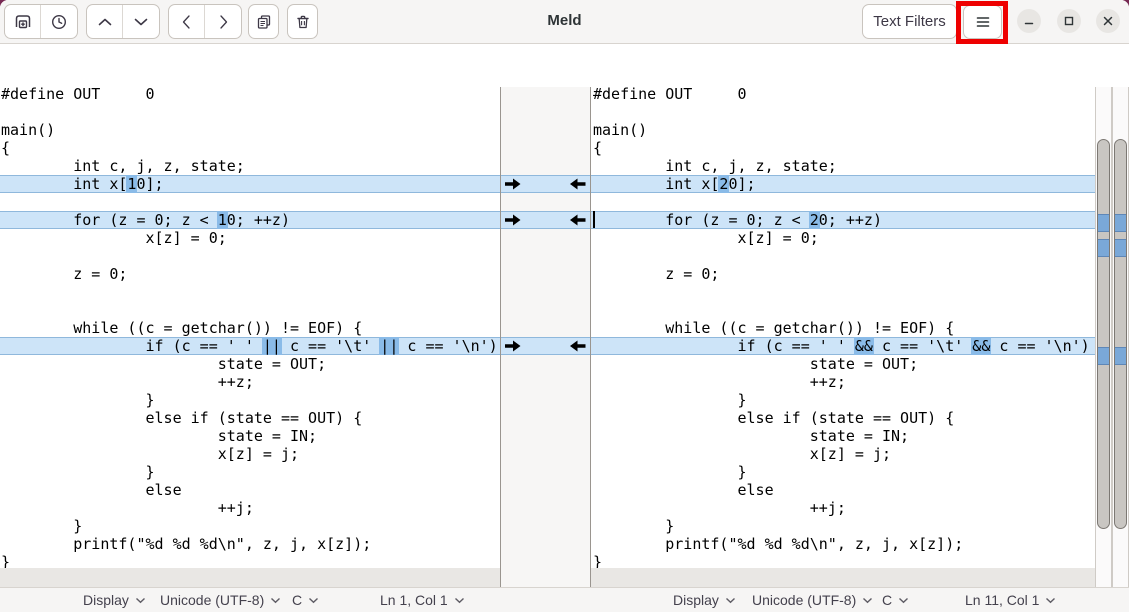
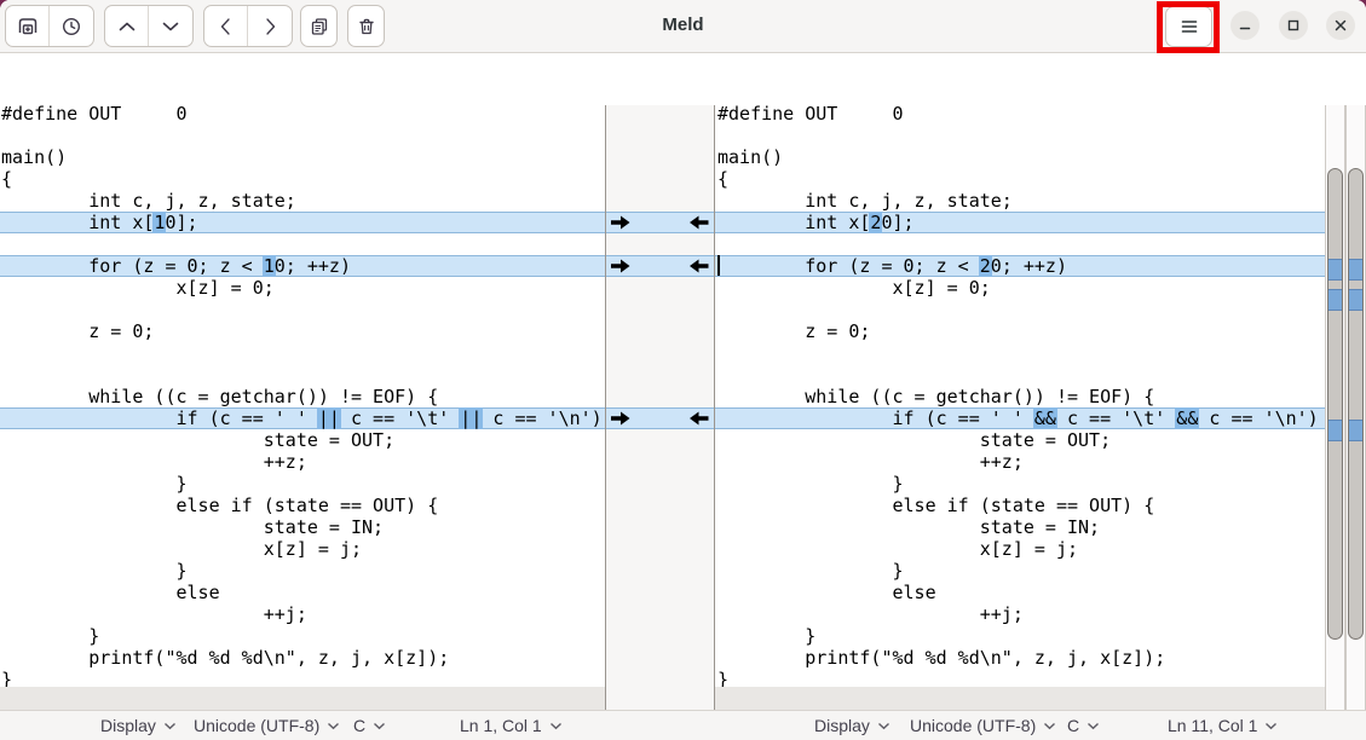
  Meld
- Text Filters
  #define OUT 0
  main()
  {
  int c, j, z, state;
  int x[10];
  for (z = 0; z < 10; ++z)
  x[z] = 0;
  z = 0;
  while ((c = getchar()) != EOF) {
  if (c == ' ' || c == '\t' || c == '\n')
  state = OUT;
  ++z;
  }
  else if (state == OUT) {
  state = IN;
  x[z] = j;
  }
  else
  ++j;
  }
  printf("%d %d %d\n", z, j, x[z]);
  }
  #define OUT 0
  main()
  {
  int c, j, z, state;
  int x[20];
  for (z = 0; z < 20; ++z)
  x[z] = 0;
  z = 0;
  while ((c = getchar()) != EOF) {
  if (c == ' ' && c == '\t' && c == '\n')
  state = OUT;
  ++z;
  }
  else if (state == OUT) {
  state = IN;
  x[z] = j;
  }
  else
  ++j;
  }
  printf("%d %d %d\n", z, j, x[z]);
  }
  Display
  Unicode (UTF-8)
  C
  Ln 1, Col 1
  Display
  Unicode (UTF-8)
  C
  Ln 11, Col 1
